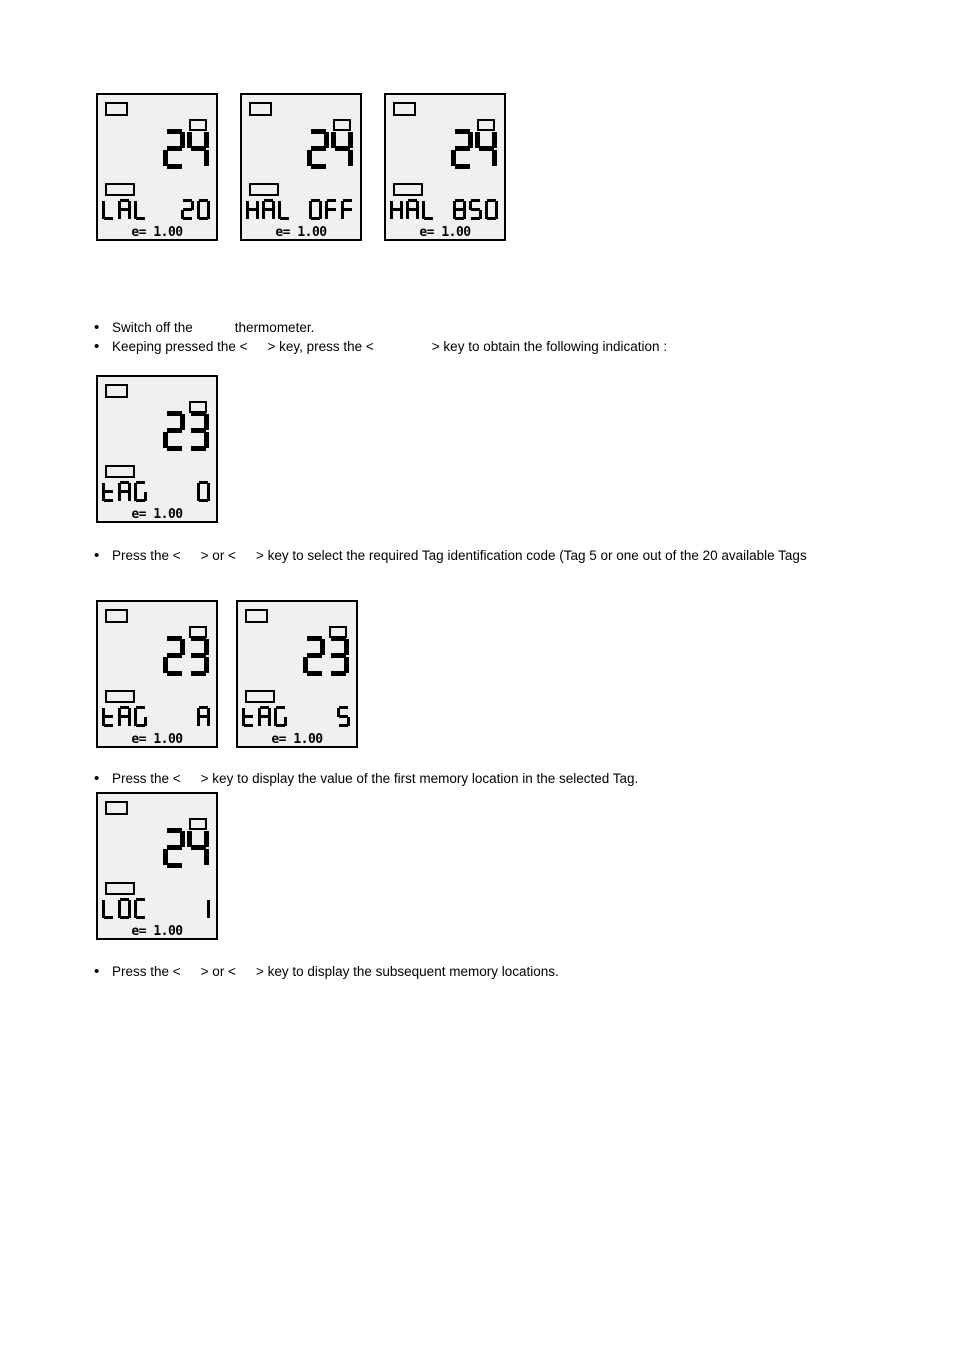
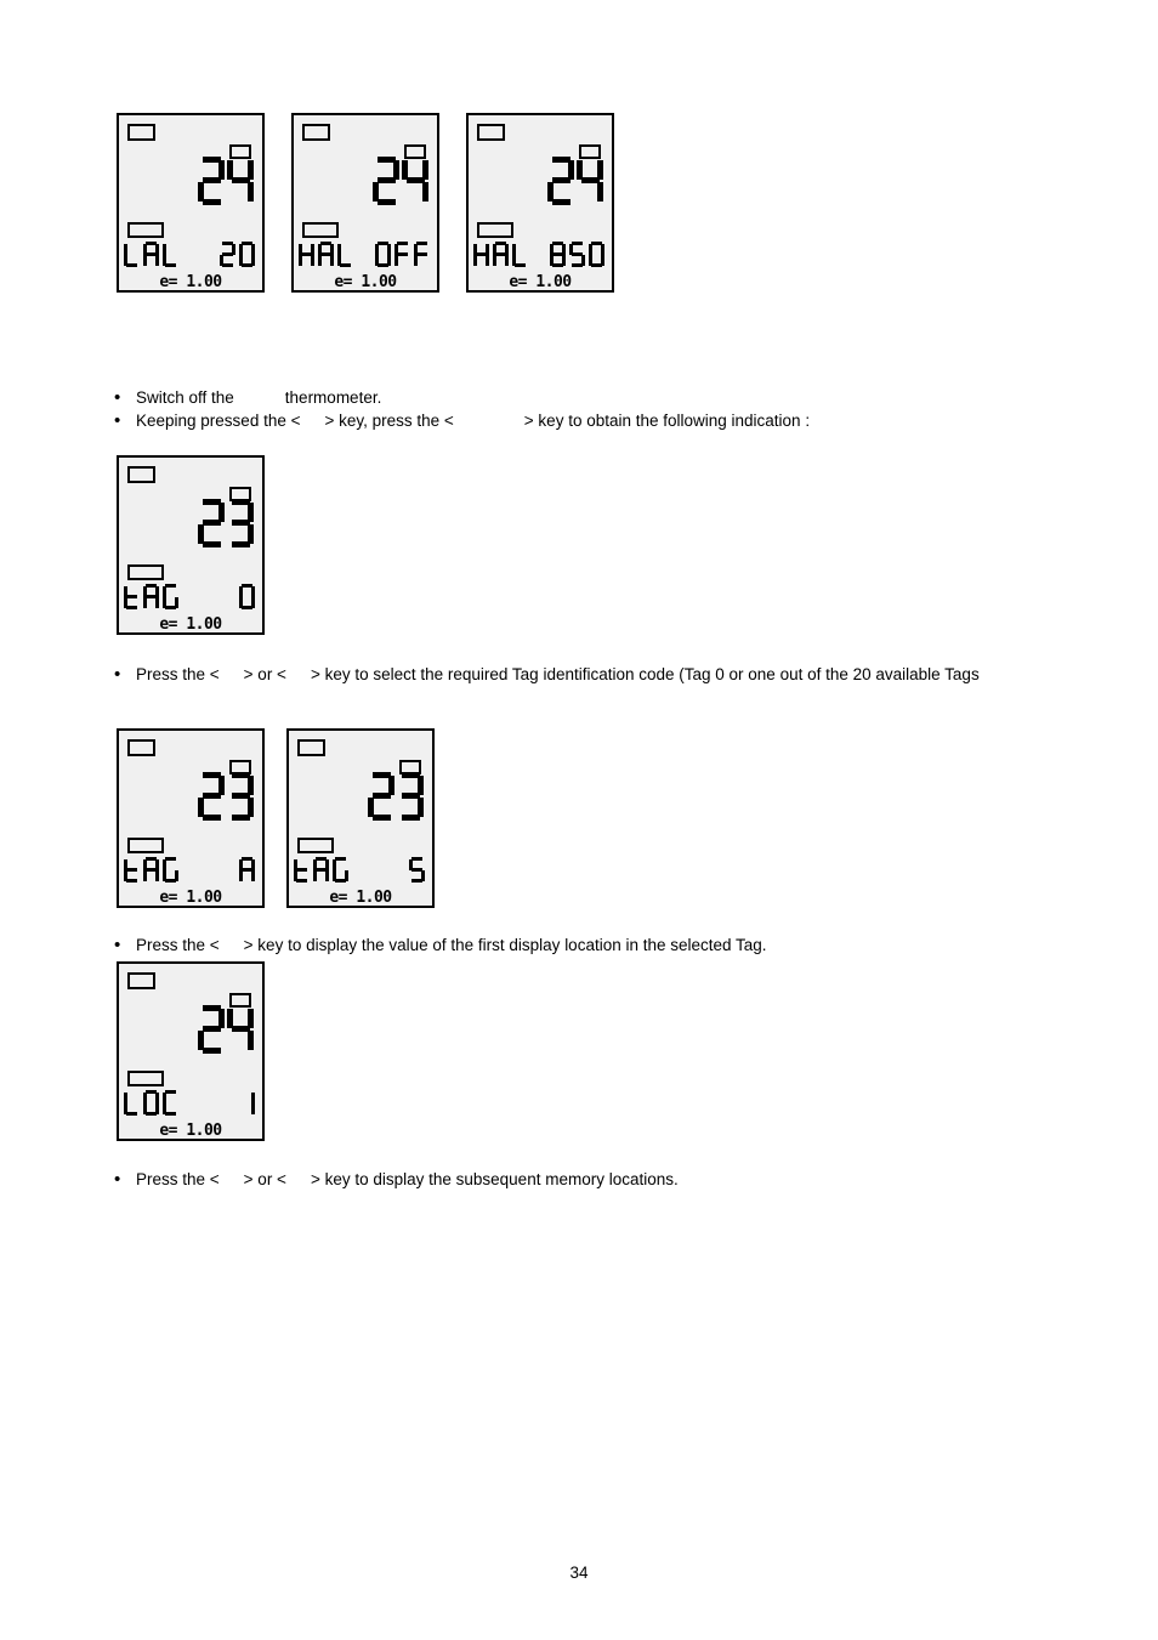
  e= 1.00
  e= 1.00
  e= 1.00
  •
  Switch off the thermometer.
  •
  Keeping pressed the < > key, press the < > key to obtain the following indication :
  e= 1.00
  •
- Press the < > or < > key to select the required Tag identification code (Tag 5 or one out of the 20 available Tags
+ Press the < > or < > key to select the required Tag identification code (Tag 0 or one out of the 20 available Tags
  e= 1.00
  e= 1.00
  •
- Press the < > key to display the value of the first memory location in the selected Tag.
+ Press the < > key to display the value of the first display location in the selected Tag.
  e= 1.00
  •
  Press the < > or < > key to display the subsequent memory locations.
+ 34
